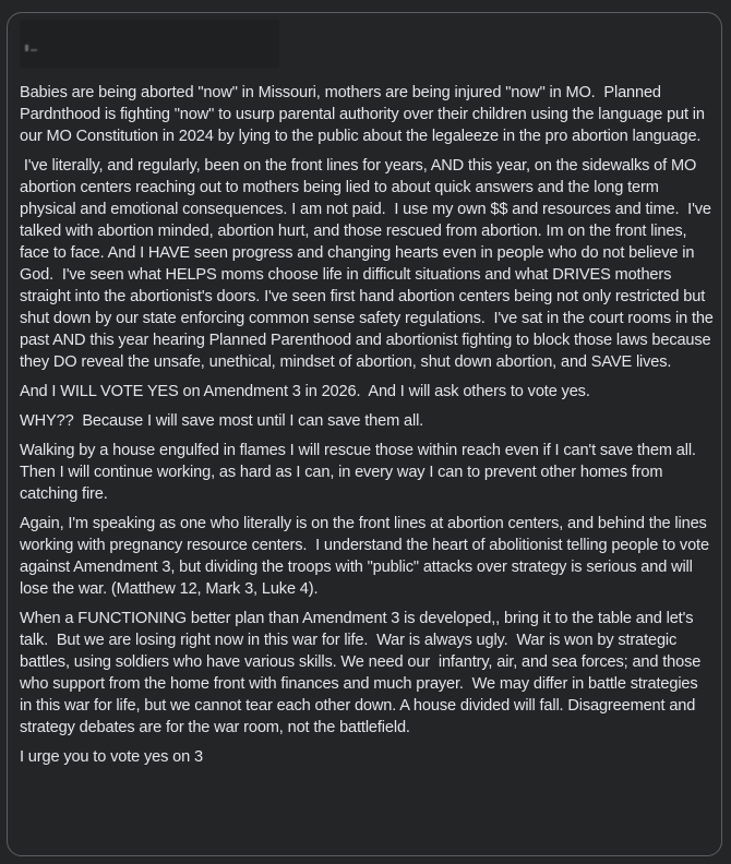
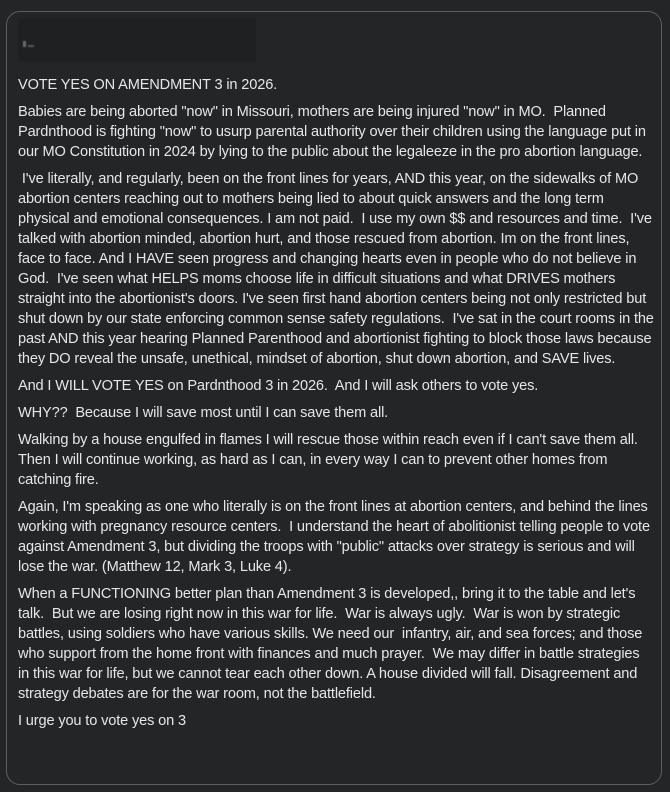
+ VOTE YES ON AMENDMENT 3 in 2026.
  Babies are being aborted "now" in Missouri, mothers are being injured "now" in MO. Planned Pardnthood is fighting "now" to usurp parental authority over their children using the language put in our MO Constitution in 2024 by lying to the public about the legaleeze in the pro abortion language.
  I've literally, and regularly, been on the front lines for years, AND this year, on the sidewalks of MO abortion centers reaching out to mothers being lied to about quick answers and the long term physical and emotional consequences. I am not paid. I use my own $$ and resources and time. I've talked with abortion minded, abortion hurt, and those rescued from abortion. Im on the front lines, face to face. And I HAVE seen progress and changing hearts even in people who do not believe in God. I've seen what HELPS moms choose life in difficult situations and what DRIVES mothers straight into the abortionist's doors. I've seen first hand abortion centers being not only restricted but shut down by our state enforcing common sense safety regulations. I've sat in the court rooms in the past AND this year hearing Planned Parenthood and abortionist fighting to block those laws because they DO reveal the unsafe, unethical, mindset of abortion, shut down abortion, and SAVE lives.
- And I WILL VOTE YES on Amendment 3 in 2026. And I will ask others to vote yes.
+ And I WILL VOTE YES on Pardnthood 3 in 2026. And I will ask others to vote yes.
  WHY?? Because I will save most until I can save them all.
  Walking by a house engulfed in flames I will rescue those within reach even if I can't save them all. Then I will continue working, as hard as I can, in every way I can to prevent other homes from catching fire.
  Again, I'm speaking as one who literally is on the front lines at abortion centers, and behind the lines working with pregnancy resource centers. I understand the heart of abolitionist telling people to vote against Amendment 3, but dividing the troops with "public" attacks over strategy is serious and will lose the war. (Matthew 12, Mark 3, Luke 4).
  When a FUNCTIONING better plan than Amendment 3 is developed,, bring it to the table and let's talk. But we are losing right now in this war for life. War is always ugly. War is won by strategic battles, using soldiers who have various skills. We need our infantry, air, and sea forces; and those who support from the home front with finances and much prayer. We may differ in battle strategies in this war for life, but we cannot tear each other down. A house divided will fall. Disagreement and strategy debates are for the war room, not the battlefield.
  I urge you to vote yes on 3
